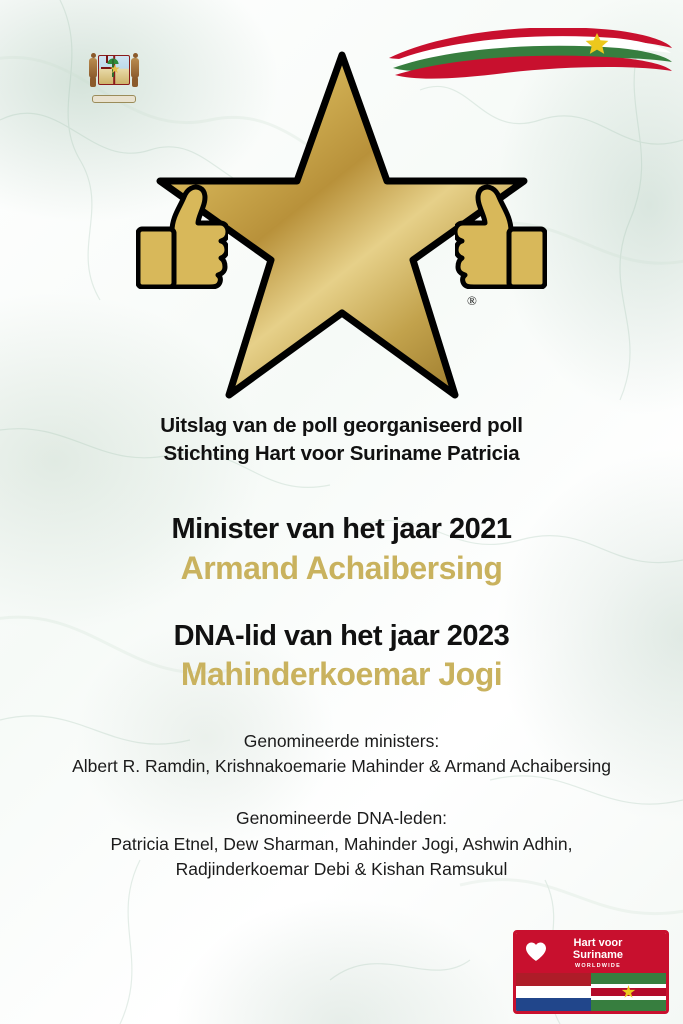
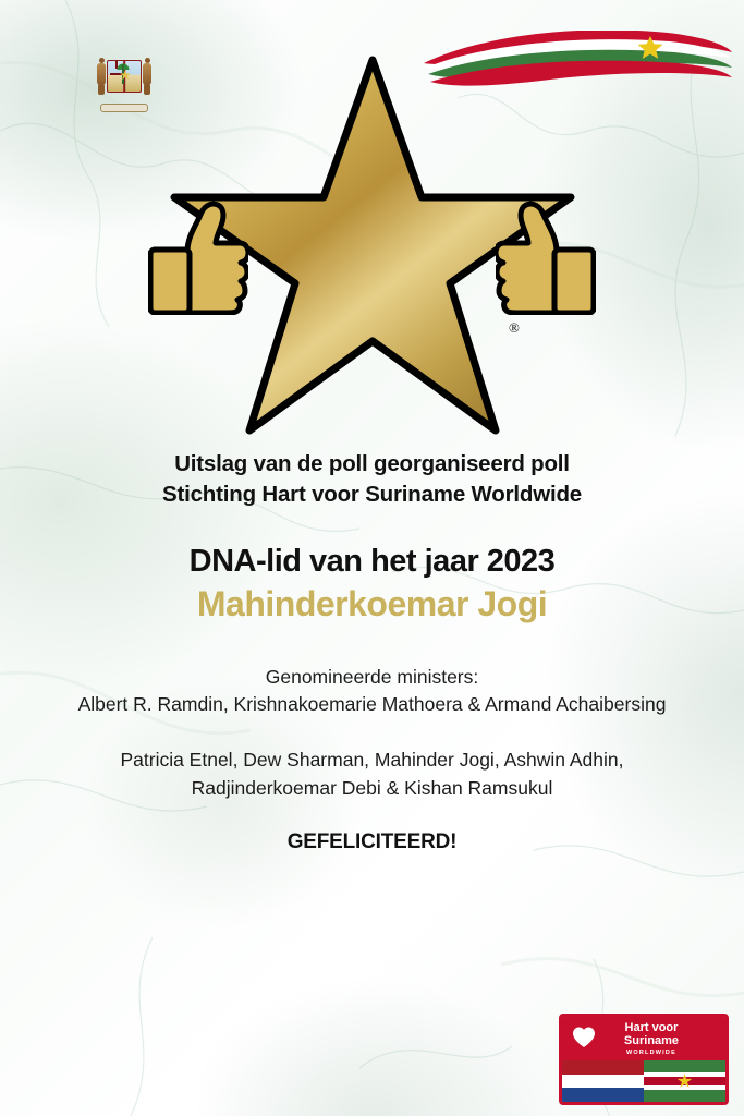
  ®
  Uitslag van de poll georganiseerd poll
- Stichting Hart voor Suriname Patricia
+ Stichting Hart voor Suriname Worldwide
- Minister van het jaar 2021
- Armand Achaibersing
  DNA-lid van het jaar 2023
  Mahinderkoemar Jogi
  Genomineerde ministers:
- Albert R. Ramdin, Krishnakoemarie Mahinder & Armand Achaibersing
+ Albert R. Ramdin, Krishnakoemarie Mathoera & Armand Achaibersing
- Genomineerde DNA-leden:
  Patricia Etnel, Dew Sharman, Mahinder Jogi, Ashwin Adhin,
  Radjinderkoemar Debi & Kishan Ramsukul
+ GEFELICITEERD!
  Hart voor
  Suriname
